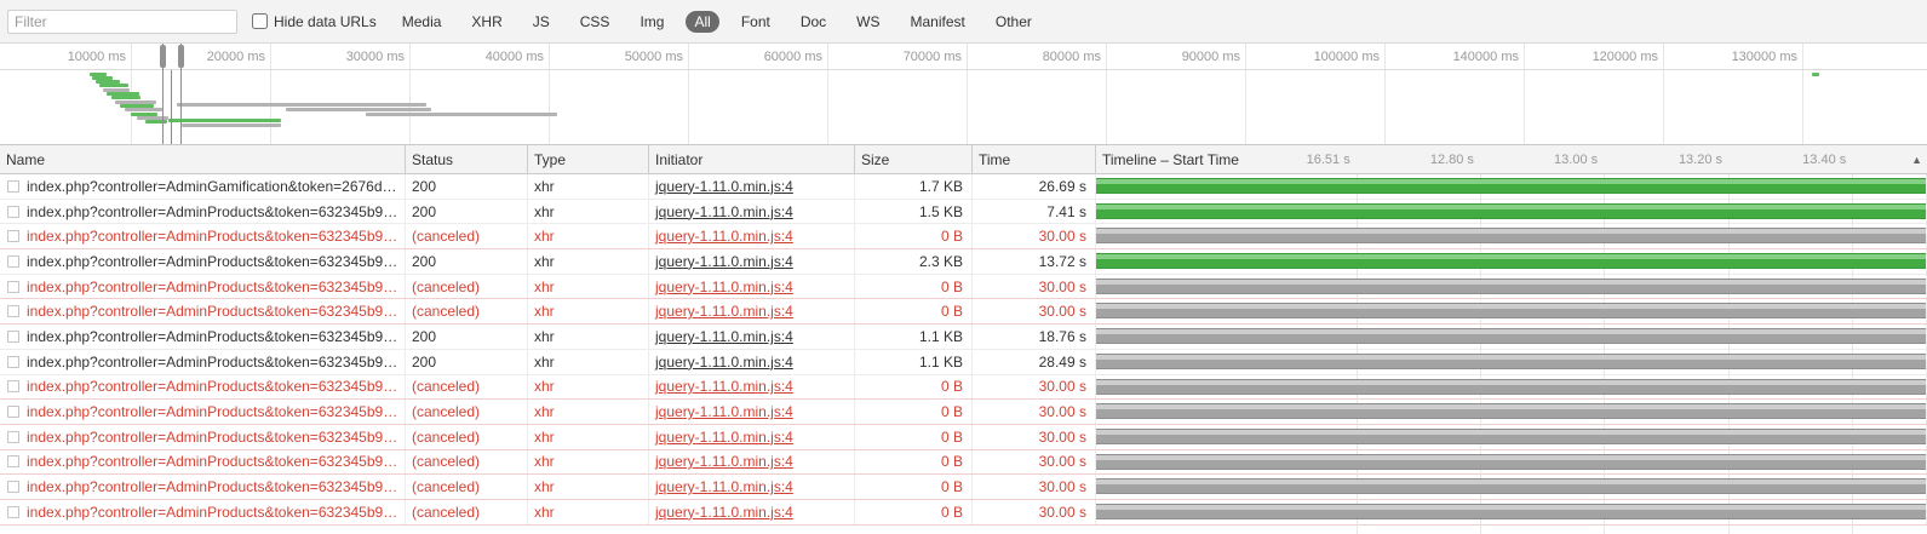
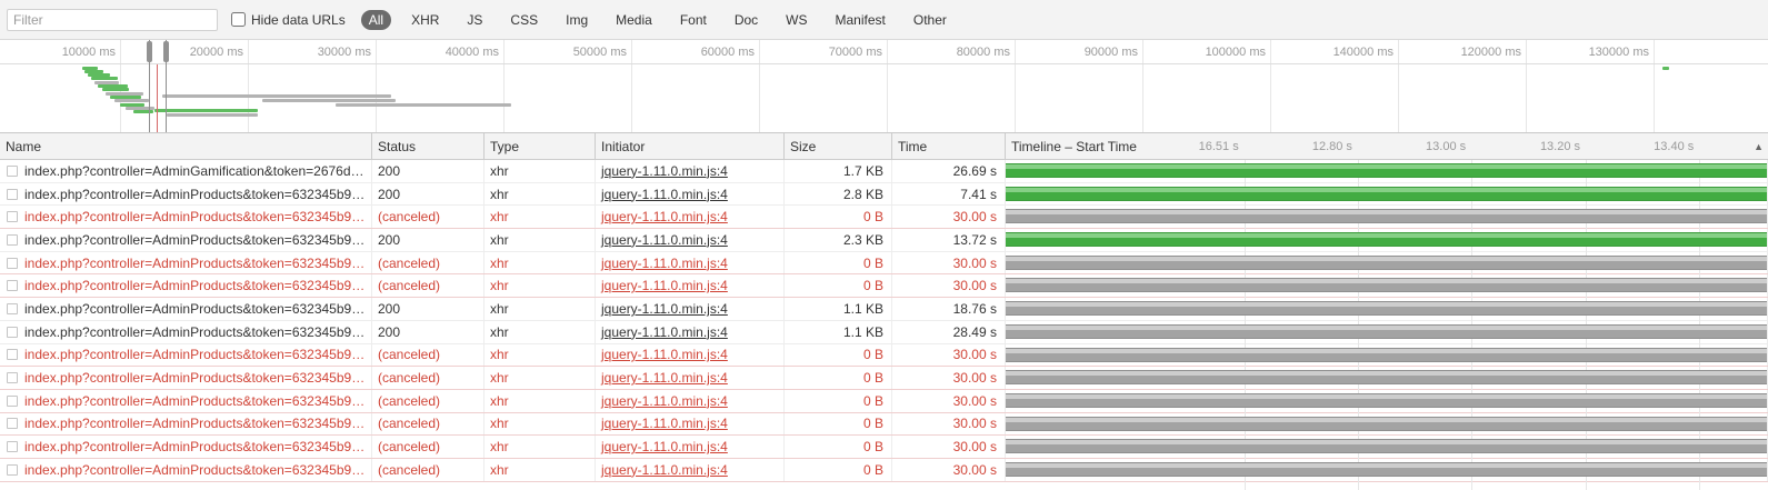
  Filter
  Hide data URLs
- Media
+ All
  XHR
  JS
  CSS
  Img
- All
+ Media
  Font
  Doc
  WS
  Manifest
  Other
  10000 ms
  20000 ms
  30000 ms
  40000 ms
  50000 ms
  60000 ms
  70000 ms
  80000 ms
  90000 ms
  100000 ms
  140000 ms
  120000 ms
  130000 ms
  Name
  Status
  Type
  Initiator
  Size
  Time
  Timeline – Start Time
  16.51 s
  12.80 s
  13.00 s
  13.20 s
  13.40 s
  ▲
  index.php?controller=AdminGamification&token=2676d9a
  200
  xhr
  jquery-1.11.0.min.js:4
  1.7 KB
  26.69 s
  index.php?controller=AdminProducts&token=632345b931
  200
  xhr
  jquery-1.11.0.min.js:4
- 1.5 KB
+ 2.8 KB
  7.41 s
  index.php?controller=AdminProducts&token=632345b931
  (canceled)
  xhr
  jquery-1.11.0.min.js:4
  0 B
  30.00 s
  index.php?controller=AdminProducts&token=632345b931
  200
  xhr
  jquery-1.11.0.min.js:4
  2.3 KB
  13.72 s
  index.php?controller=AdminProducts&token=632345b931
  (canceled)
  xhr
  jquery-1.11.0.min.js:4
  0 B
  30.00 s
  index.php?controller=AdminProducts&token=632345b931
  (canceled)
  xhr
  jquery-1.11.0.min.js:4
  0 B
  30.00 s
  index.php?controller=AdminProducts&token=632345b931
  200
  xhr
  jquery-1.11.0.min.js:4
  1.1 KB
  18.76 s
  index.php?controller=AdminProducts&token=632345b931
  200
  xhr
  jquery-1.11.0.min.js:4
  1.1 KB
  28.49 s
  index.php?controller=AdminProducts&token=632345b931
  (canceled)
  xhr
  jquery-1.11.0.min.js:4
  0 B
  30.00 s
  index.php?controller=AdminProducts&token=632345b931
  (canceled)
  xhr
  jquery-1.11.0.min.js:4
  0 B
  30.00 s
  index.php?controller=AdminProducts&token=632345b931
  (canceled)
  xhr
  jquery-1.11.0.min.js:4
  0 B
  30.00 s
  index.php?controller=AdminProducts&token=632345b931
  (canceled)
  xhr
  jquery-1.11.0.min.js:4
  0 B
  30.00 s
  index.php?controller=AdminProducts&token=632345b931
  (canceled)
  xhr
  jquery-1.11.0.min.js:4
  0 B
  30.00 s
  index.php?controller=AdminProducts&token=632345b931
  (canceled)
  xhr
  jquery-1.11.0.min.js:4
  0 B
  30.00 s
